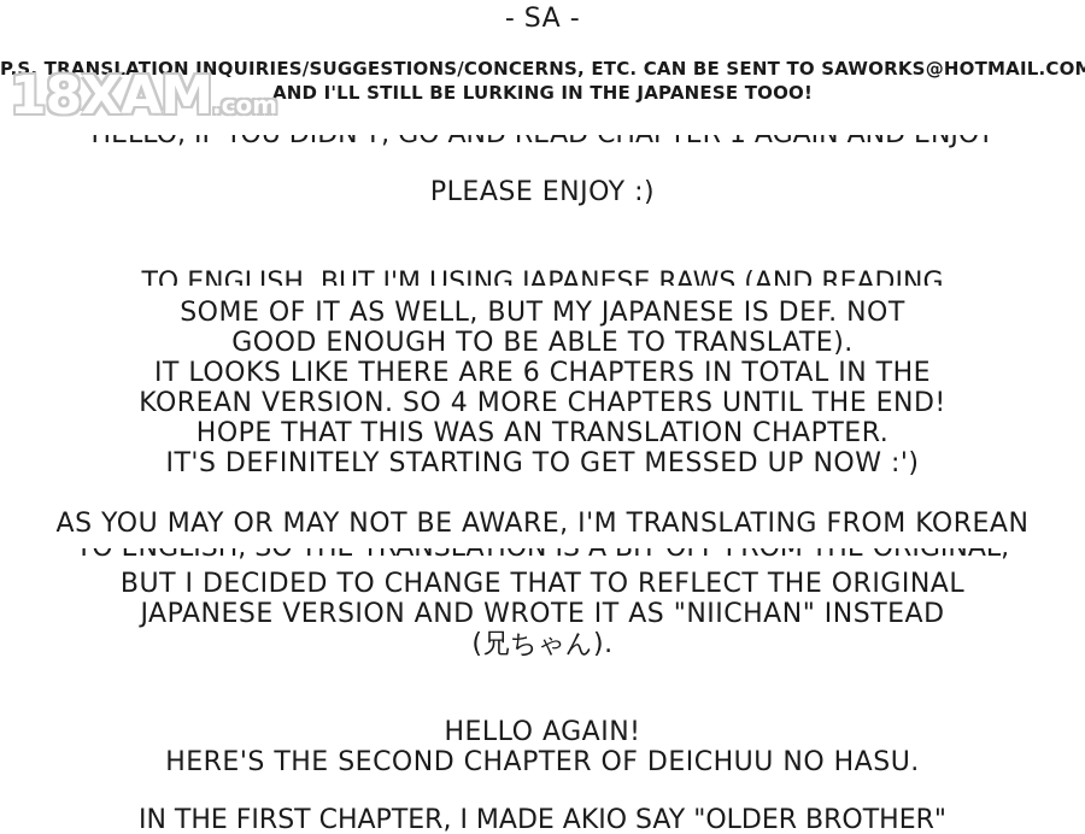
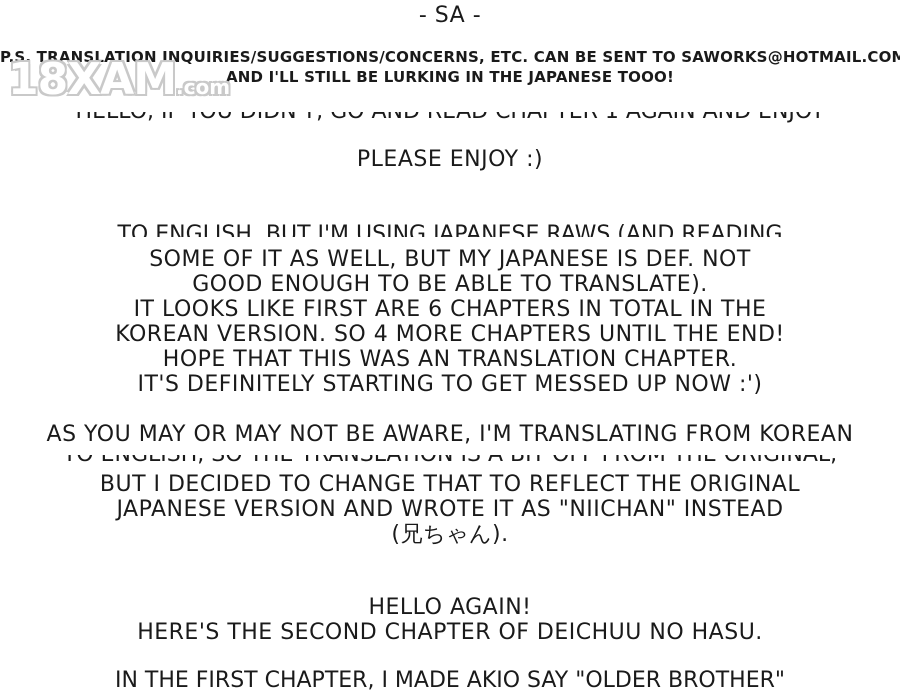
  - SA -
  P.S. TRANSLATION INQUIRIES/SUGGESTIONS/CONCERNS, ETC. CAN BE SENT TO SAWORKS@HOTMAIL.COM
  AND I'LL STILL BE LURKING IN THE JAPANESE TOOO!
  HELLO, IF YOU DIDN'T, GO AND READ CHAPTER 1 AGAIN AND ENJOY
  PLEASE ENJOY :)
  TO ENGLISH, BUT I'M USING JAPANESE RAWS (AND READING
  SOME OF IT AS WELL, BUT MY JAPANESE IS DEF. NOT
  GOOD ENOUGH TO BE ABLE TO TRANSLATE).
- IT LOOKS LIKE THERE ARE 6 CHAPTERS IN TOTAL IN THE
+ IT LOOKS LIKE FIRST ARE 6 CHAPTERS IN TOTAL IN THE
  KOREAN VERSION. SO 4 MORE CHAPTERS UNTIL THE END!
  HOPE THAT THIS WAS AN TRANSLATION CHAPTER.
  IT'S DEFINITELY STARTING TO GET MESSED UP NOW :')
  AS YOU MAY OR MAY NOT BE AWARE, I'M TRANSLATING FROM KOREAN
  TO ENGLISH, SO THE TRANSLATION IS A BIT OFF FROM THE ORIGINAL,
  BUT I DECIDED TO CHANGE THAT TO REFLECT THE ORIGINAL
  JAPANESE VERSION AND WROTE IT AS "NIICHAN" INSTEAD
  (兄ちゃん).
  HELLO AGAIN!
  HERE'S THE SECOND CHAPTER OF DEICHUU NO HASU.
  IN THE FIRST CHAPTER, I MADE AKIO SAY "OLDER BROTHER"
  18XAM.com
